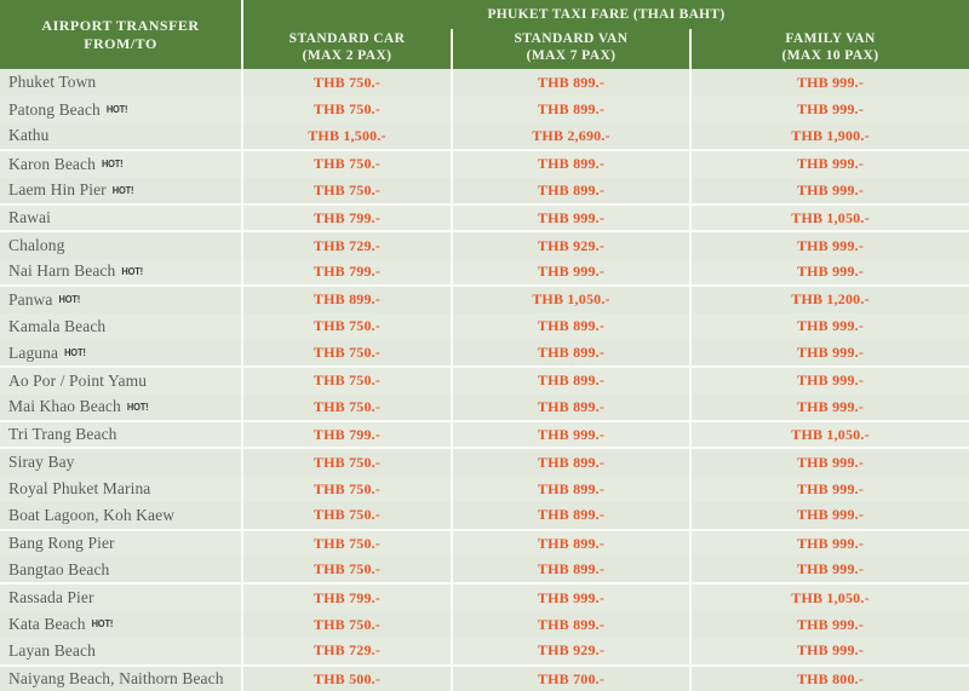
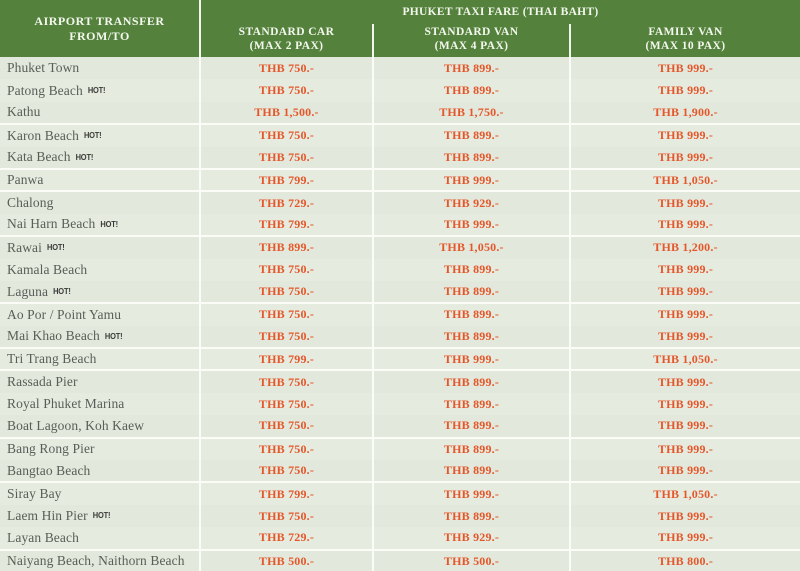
  AIRPORT TRANSFER FROM/TO	PHUKET TAXI FARE (THAI BAHT)
- STANDARD CAR (MAX 2 PAX)	STANDARD VAN (MAX 7 PAX)	FAMILY VAN (MAX 10 PAX)
+ STANDARD CAR (MAX 2 PAX)	STANDARD VAN (MAX 4 PAX)	FAMILY VAN (MAX 10 PAX)
  Phuket Town	THB 750.-	THB 899.-	THB 999.-
  Patong Beach HOT!	THB 750.-	THB 899.-	THB 999.-
- Kathu	THB 1,500.-	THB 2,690.-	THB 1,900.-
+ Kathu	THB 1,500.-	THB 1,750.-	THB 1,900.-
  Karon Beach HOT!	THB 750.-	THB 899.-	THB 999.-
- Laem Hin Pier HOT!	THB 750.-	THB 899.-	THB 999.-
+ Kata Beach HOT!	THB 750.-	THB 899.-	THB 999.-
- Rawai	THB 799.-	THB 999.-	THB 1,050.-
+ Panwa	THB 799.-	THB 999.-	THB 1,050.-
  Chalong	THB 729.-	THB 929.-	THB 999.-
  Nai Harn Beach HOT!	THB 799.-	THB 999.-	THB 999.-
- Panwa HOT!	THB 899.-	THB 1,050.-	THB 1,200.-
+ Rawai HOT!	THB 899.-	THB 1,050.-	THB 1,200.-
  Kamala Beach	THB 750.-	THB 899.-	THB 999.-
  Laguna HOT!	THB 750.-	THB 899.-	THB 999.-
  Ao Por / Point Yamu	THB 750.-	THB 899.-	THB 999.-
  Mai Khao Beach HOT!	THB 750.-	THB 899.-	THB 999.-
  Tri Trang Beach	THB 799.-	THB 999.-	THB 1,050.-
- Siray Bay	THB 750.-	THB 899.-	THB 999.-
+ Rassada Pier	THB 750.-	THB 899.-	THB 999.-
  Royal Phuket Marina	THB 750.-	THB 899.-	THB 999.-
  Boat Lagoon, Koh Kaew	THB 750.-	THB 899.-	THB 999.-
  Bang Rong Pier	THB 750.-	THB 899.-	THB 999.-
  Bangtao Beach	THB 750.-	THB 899.-	THB 999.-
- Rassada Pier	THB 799.-	THB 999.-	THB 1,050.-
+ Siray Bay	THB 799.-	THB 999.-	THB 1,050.-
- Kata Beach HOT!	THB 750.-	THB 899.-	THB 999.-
+ Laem Hin Pier HOT!	THB 750.-	THB 899.-	THB 999.-
  Layan Beach	THB 729.-	THB 929.-	THB 999.-
- Naiyang Beach, Naithorn Beach	THB 500.-	THB 700.-	THB 800.-
+ Naiyang Beach, Naithorn Beach	THB 500.-	THB 500.-	THB 800.-
